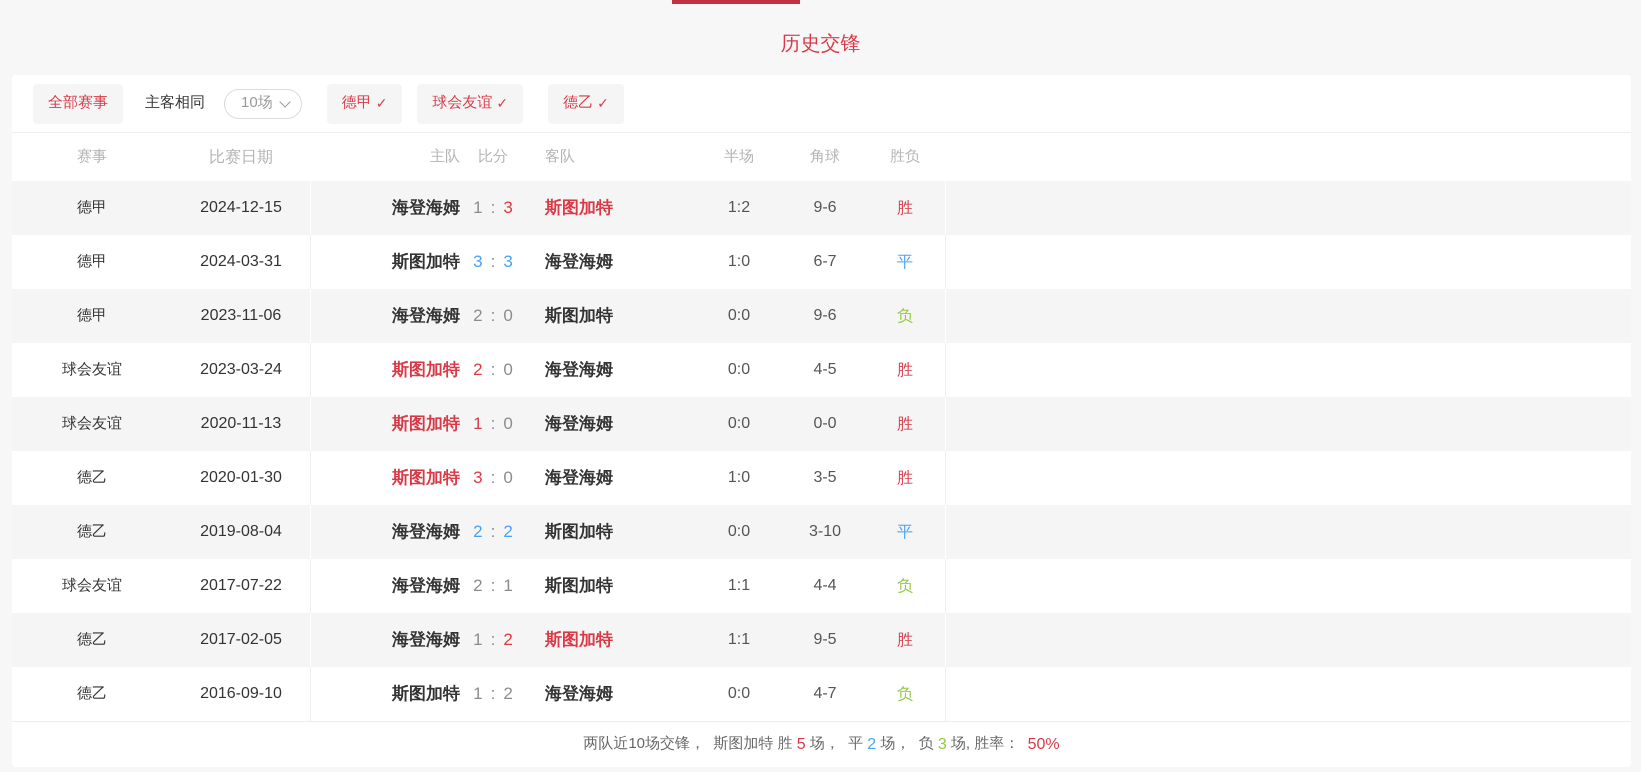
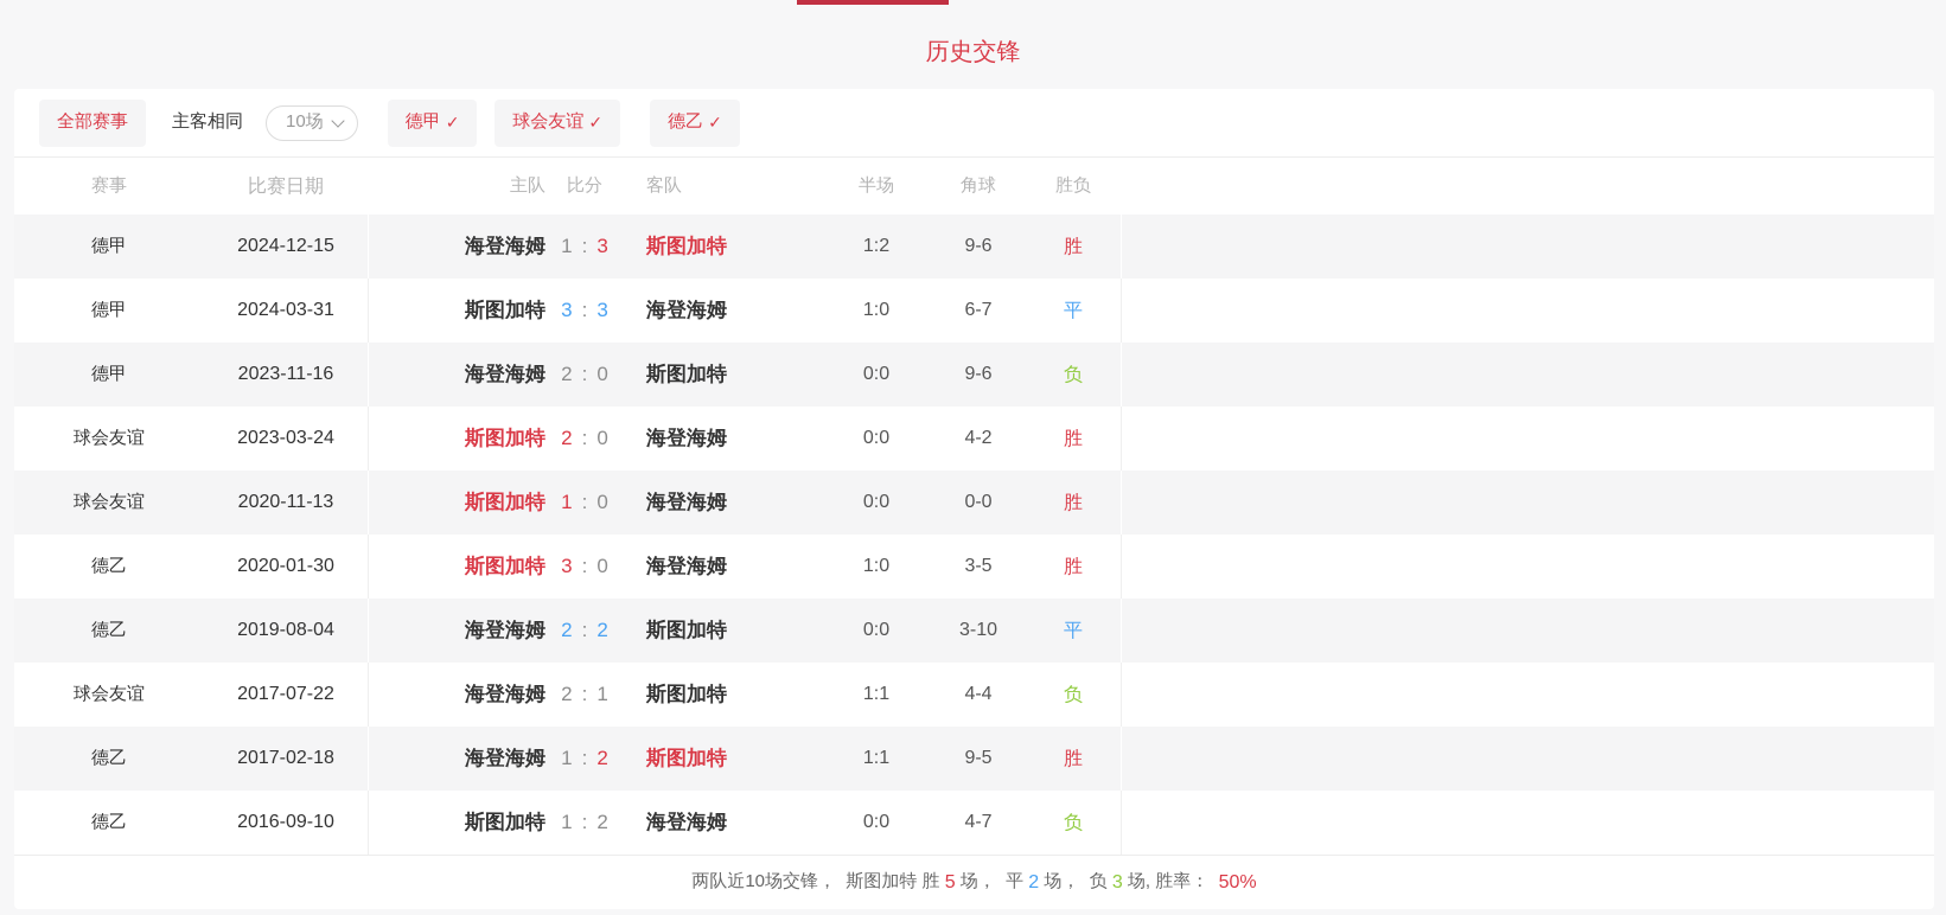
  历史交锋
  全部赛事
  主客相同
  10场
  德甲
  ✓
  球会友谊
  ✓
  德乙
  ✓
  赛事
  比赛日期
  主队
  比分
  客队
  半场
  角球
  胜负
  德甲
  2024-12-15
  海登海姆
  1 : 3
  斯图加特
  1:2
  9-6
  胜
  德甲
  2024-03-31
  斯图加特
  3 : 3
  海登海姆
  1:0
  6-7
  平
  德甲
- 2023-11-06
+ 2023-11-16
  海登海姆
  2 : 0
  斯图加特
  0:0
  9-6
  负
  球会友谊
  2023-03-24
  斯图加特
  2 : 0
  海登海姆
  0:0
- 4-5
+ 4-2
  胜
  球会友谊
  2020-11-13
  斯图加特
  1 : 0
  海登海姆
  0:0
  0-0
  胜
  德乙
  2020-01-30
  斯图加特
  3 : 0
  海登海姆
  1:0
  3-5
  胜
  德乙
  2019-08-04
  海登海姆
  2 : 2
  斯图加特
  0:0
  3-10
  平
  球会友谊
  2017-07-22
  海登海姆
  2 : 1
  斯图加特
  1:1
  4-4
  负
  德乙
- 2017-02-05
+ 2017-02-18
  海登海姆
  1 : 2
  斯图加特
  1:1
  9-5
  胜
  德乙
  2016-09-10
  斯图加特
  1 : 2
  海登海姆
  0:0
  4-7
  负
  两队近10场交锋， 斯图加特 胜
  5
  场， 平
  2
  场， 负
  3
  场, 胜率：
  50%
